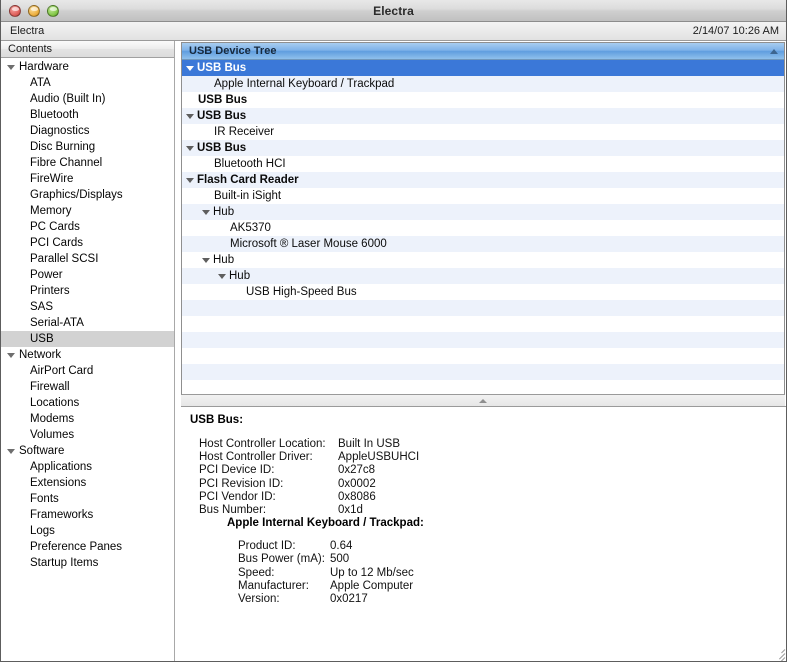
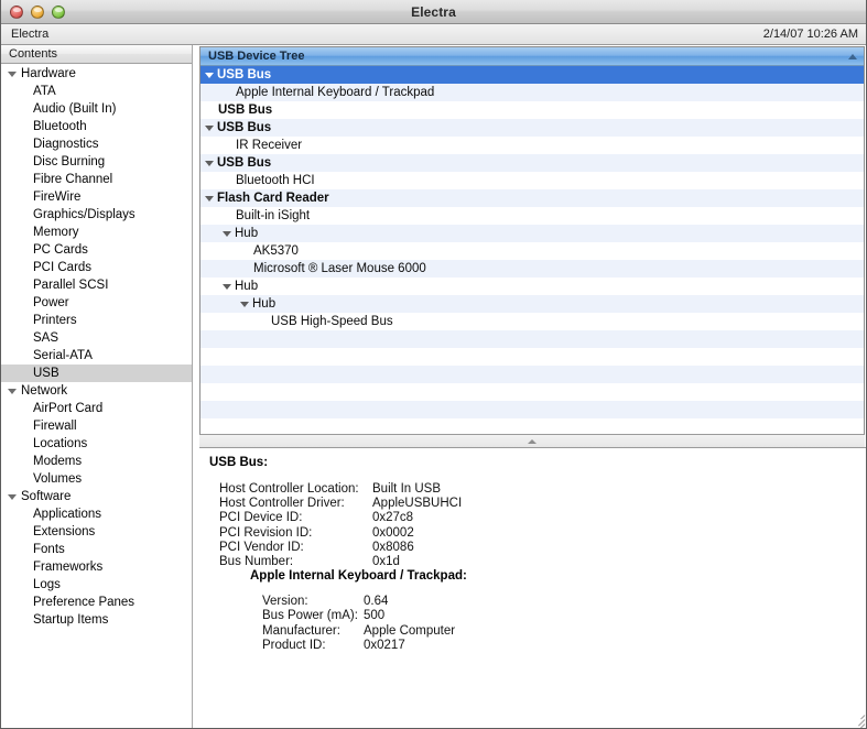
  Electra
  Electra
  2/14/07 10:26 AM
  Contents
  Hardware
  ATA
  Audio (Built In)
  Bluetooth
  Diagnostics
  Disc Burning
  Fibre Channel
  FireWire
  Graphics/Displays
  Memory
  PC Cards
  PCI Cards
  Parallel SCSI
  Power
  Printers
  SAS
  Serial-ATA
  USB
  Network
  AirPort Card
  Firewall
  Locations
  Modems
  Volumes
  Software
  Applications
  Extensions
  Fonts
  Frameworks
  Logs
  Preference Panes
  Startup Items
  USB Device Tree
  USB Bus
  Apple Internal Keyboard / Trackpad
  USB Bus
  USB Bus
  IR Receiver
  USB Bus
  Bluetooth HCI
  Flash Card Reader
  Built-in iSight
  Hub
  AK5370
  Microsoft ® Laser Mouse 6000
  Hub
  Hub
  USB High-Speed Bus
  USB Bus:
  Host Controller Location:
  Built In USB
  Host Controller Driver:
  AppleUSBUHCI
  PCI Device ID:
  0x27c8
  PCI Revision ID:
  0x0002
  PCI Vendor ID:
  0x8086
  Bus Number:
  0x1d
  Apple Internal Keyboard / Trackpad:
- Product ID:
+ Version:
  0.64
  Bus Power (mA):
  500
- Speed:
- Up to 12 Mb/sec
  Manufacturer:
  Apple Computer
- Version:
+ Product ID:
  0x0217
